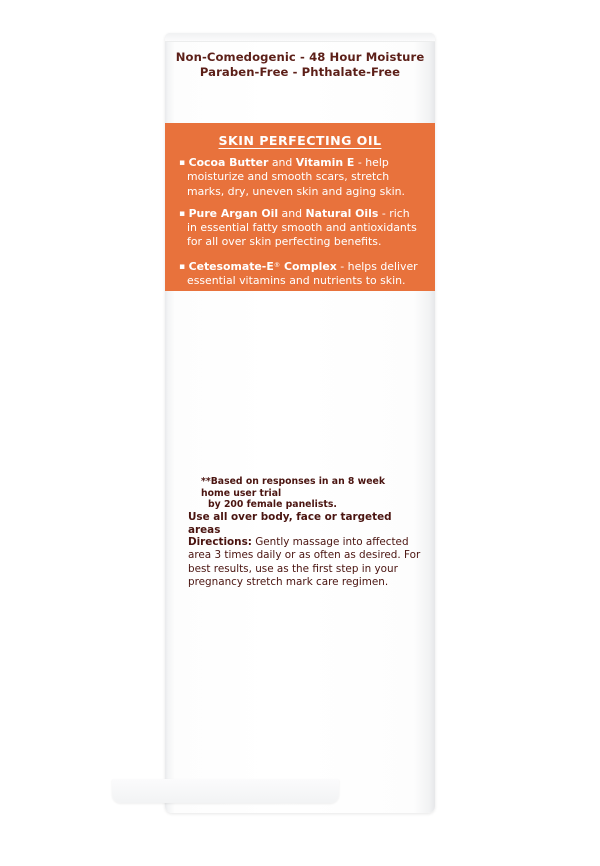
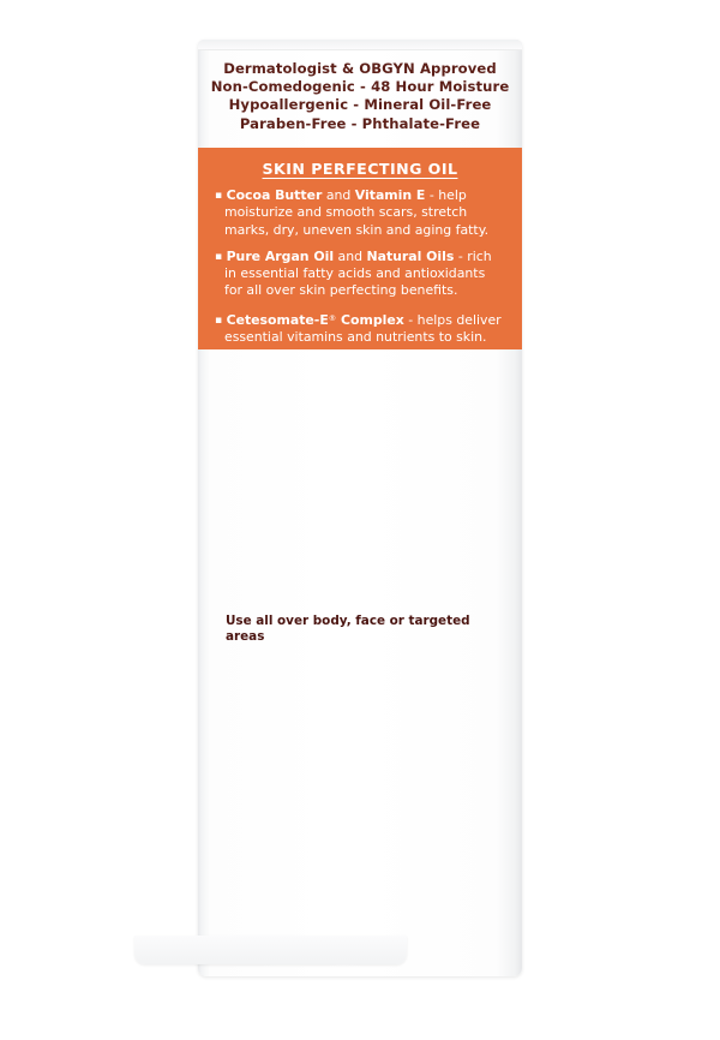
+ Dermatologist & OBGYN Approved
  Non-Comedogenic - 48 Hour Moisture
+ Hypoallergenic - Mineral Oil-Free
  Paraben-Free - Phthalate-Free
  SKIN PERFECTING OIL
- ▪ Cocoa Butter and Vitamin E - help moisturize and smooth scars, stretch marks, dry, uneven skin and aging skin.
+ ▪ Cocoa Butter and Vitamin E - help moisturize and smooth scars, stretch marks, dry, uneven skin and aging fatty.
- ▪ Pure Argan Oil and Natural Oils - rich in essential fatty smooth and antioxidants for all over skin perfecting benefits.
+ ▪ Pure Argan Oil and Natural Oils - rich in essential fatty acids and antioxidants for all over skin perfecting benefits.
  ▪ Cetesomate-E® Complex - helps deliver essential vitamins and nutrients to skin.
- **Based on responses in an 8 week home user trial
- by 200 female panelists.
  Use all over body, face or targeted areas
- Directions: Gently massage into affected area 3 times daily or as often as desired. For best results, use as the first step in your pregnancy stretch mark care regimen.
